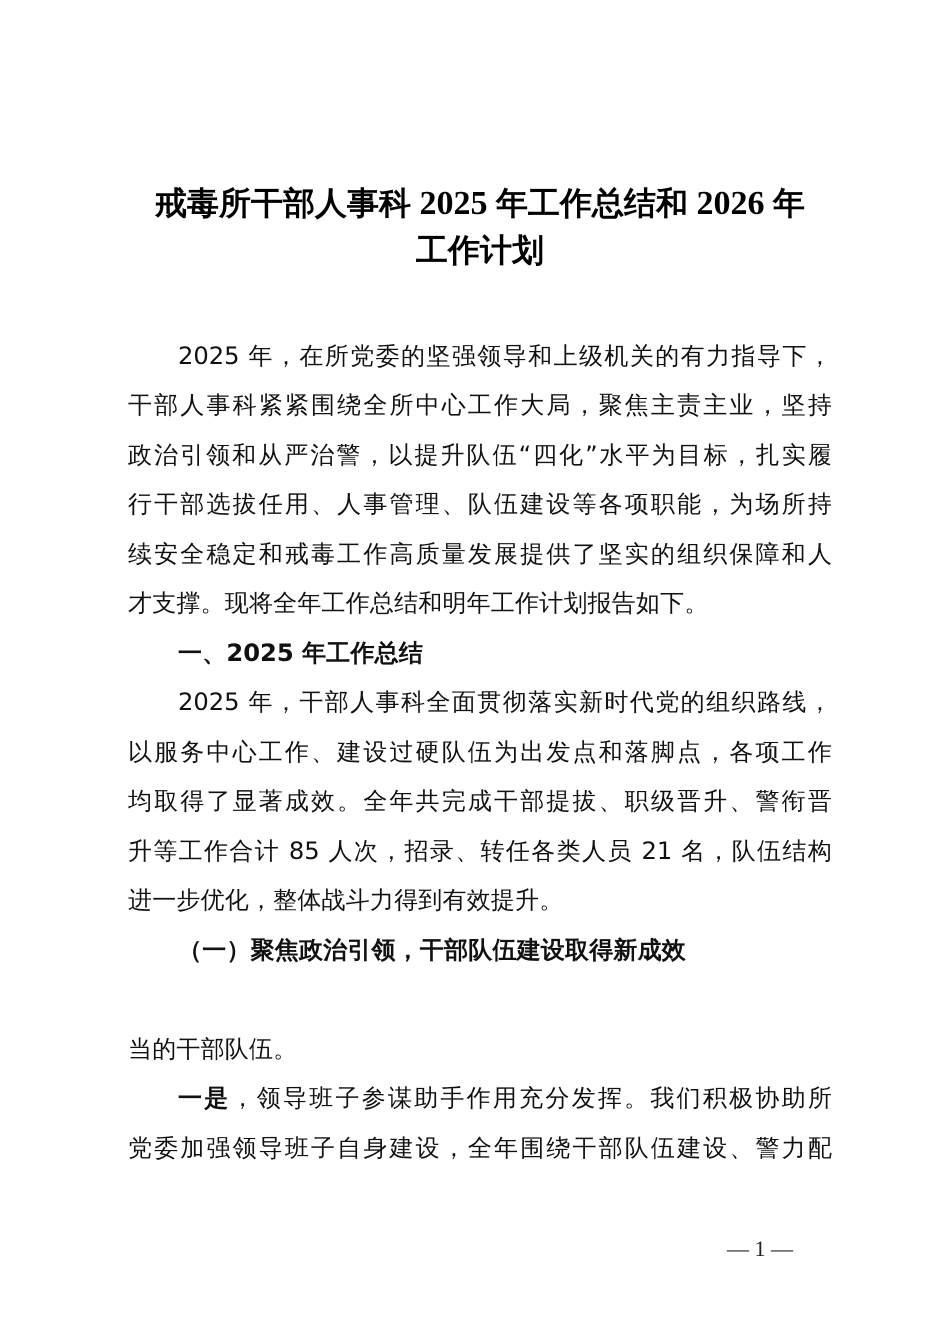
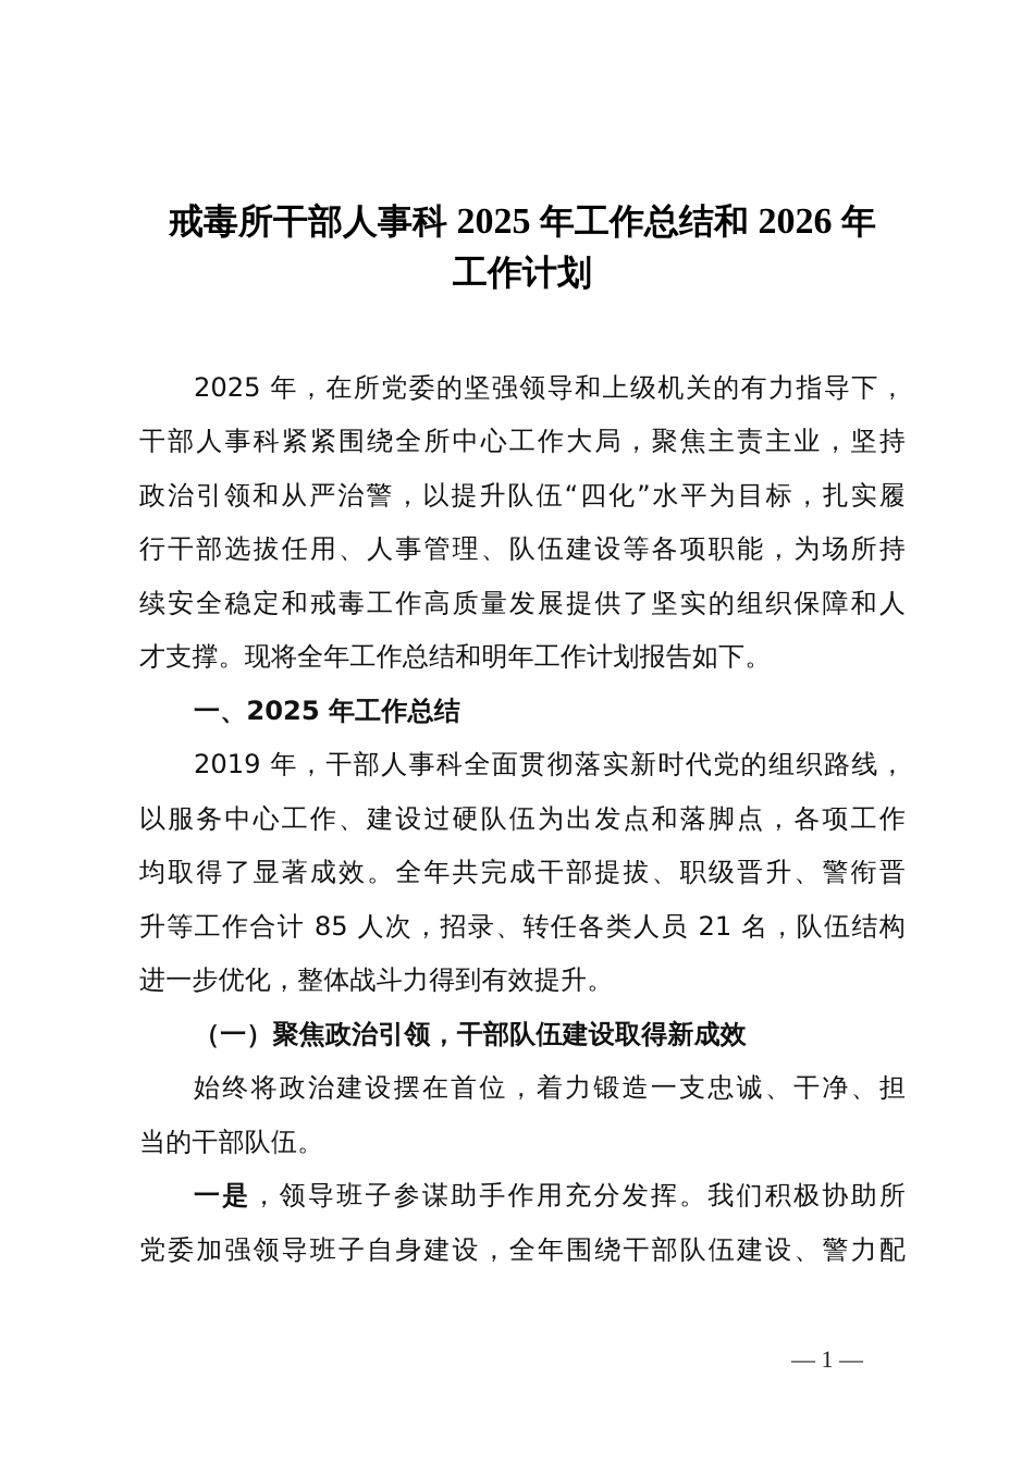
  戒毒所干部人事科 2025 年工作总结和 2026 年
  工作计划
  2025 年，在所党委的坚强领导和上级机关的有力指导下，
  干部人事科紧紧围绕全所中心工作大局，聚焦主责主业，坚持
  政治引领和从严治警，以提升队伍“四化”水平为目标，扎实履
  行干部选拔任用、人事管理、队伍建设等各项职能，为场所持
  续安全稳定和戒毒工作高质量发展提供了坚实的组织保障和人
  才支撑。现将全年工作总结和明年工作计划报告如下。
  一、2025 年工作总结
- 2025 年，干部人事科全面贯彻落实新时代党的组织路线，
+ 2019 年，干部人事科全面贯彻落实新时代党的组织路线，
  以服务中心工作、建设过硬队伍为出发点和落脚点，各项工作
  均取得了显著成效。全年共完成干部提拔、职级晋升、警衔晋
  升等工作合计 85 人次，招录、转任各类人员 21 名，队伍结构
  进一步优化，整体战斗力得到有效提升。
  （一）聚焦政治引领，干部队伍建设取得新成效
+ 始终将政治建设摆在首位，着力锻造一支忠诚、干净、担
  当的干部队伍。
  一是，领导班子参谋助手作用充分发挥。我们积极协助所
  党委加强领导班子自身建设，全年围绕干部队伍建设、警力配
  — 1 —
